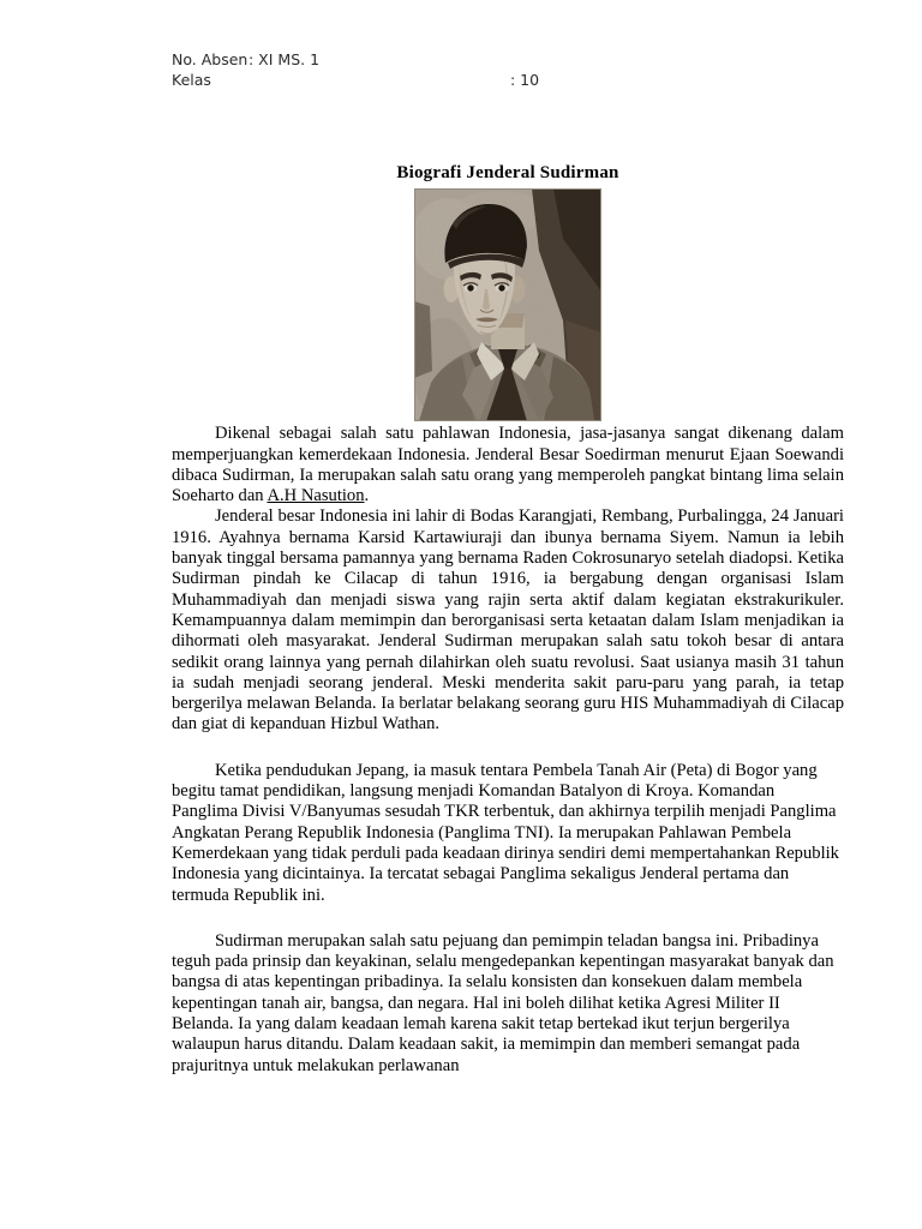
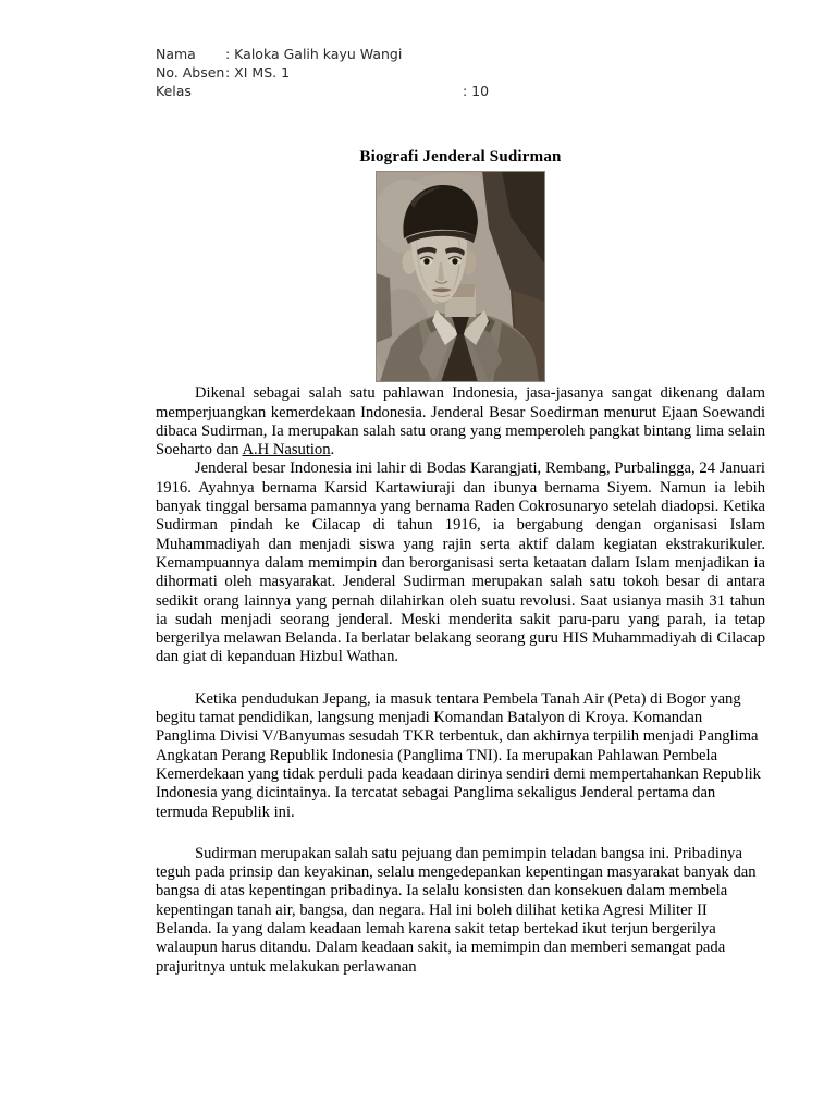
+ Nama
+ : Kaloka Galih kayu Wangi
  No. Absen
  : XI MS. 1
  Kelas
  : 10
  Biografi Jenderal Sudirman
  Dikenal sebagai salah satu pahlawan Indonesia, jasa-jasanya sangat dikenang dalam memperjuangkan kemerdekaan Indonesia. Jenderal Besar Soedirman menurut Ejaan Soewandi dibaca Sudirman, Ia merupakan salah satu orang yang memperoleh pangkat bintang lima selain Soeharto dan A.H Nasution.
  Jenderal besar Indonesia ini lahir di Bodas Karangjati, Rembang, Purbalingga, 24 Januari 1916. Ayahnya bernama Karsid Kartawiuraji dan ibunya bernama Siyem. Namun ia lebih banyak tinggal bersama pamannya yang bernama Raden Cokrosunaryo setelah diadopsi. Ketika Sudirman pindah ke Cilacap di tahun 1916, ia bergabung dengan organisasi Islam Muhammadiyah dan menjadi siswa yang rajin serta aktif dalam kegiatan ekstrakurikuler. Kemampuannya dalam memimpin dan berorganisasi serta ketaatan dalam Islam menjadikan ia dihormati oleh masyarakat. Jenderal Sudirman merupakan salah satu tokoh besar di antara sedikit orang lainnya yang pernah dilahirkan oleh suatu revolusi. Saat usianya masih 31 tahun ia sudah menjadi seorang jenderal. Meski menderita sakit paru-paru yang parah, ia tetap bergerilya melawan Belanda. Ia berlatar belakang seorang guru HIS Muhammadiyah di Cilacap dan giat di kepanduan Hizbul Wathan.
  Ketika pendudukan Jepang, ia masuk tentara Pembela Tanah Air (Peta) di Bogor yang begitu tamat pendidikan, langsung menjadi Komandan Batalyon di Kroya. Komandan Panglima Divisi V/Banyumas sesudah TKR terbentuk, dan akhirnya terpilih menjadi Panglima Angkatan Perang Republik Indonesia (Panglima TNI). Ia merupakan Pahlawan Pembela Kemerdekaan yang tidak perduli pada keadaan dirinya sendiri demi mempertahankan Republik Indonesia yang dicintainya. Ia tercatat sebagai Panglima sekaligus Jenderal pertama dan termuda Republik ini.
  Sudirman merupakan salah satu pejuang dan pemimpin teladan bangsa ini. Pribadinya teguh pada prinsip dan keyakinan, selalu mengedepankan kepentingan masyarakat banyak dan bangsa di atas kepentingan pribadinya. Ia selalu konsisten dan konsekuen dalam membela kepentingan tanah air, bangsa, dan negara. Hal ini boleh dilihat ketika Agresi Militer II Belanda. Ia yang dalam keadaan lemah karena sakit tetap bertekad ikut terjun bergerilya walaupun harus ditandu. Dalam keadaan sakit, ia memimpin dan memberi semangat pada prajuritnya untuk melakukan perlawanan
